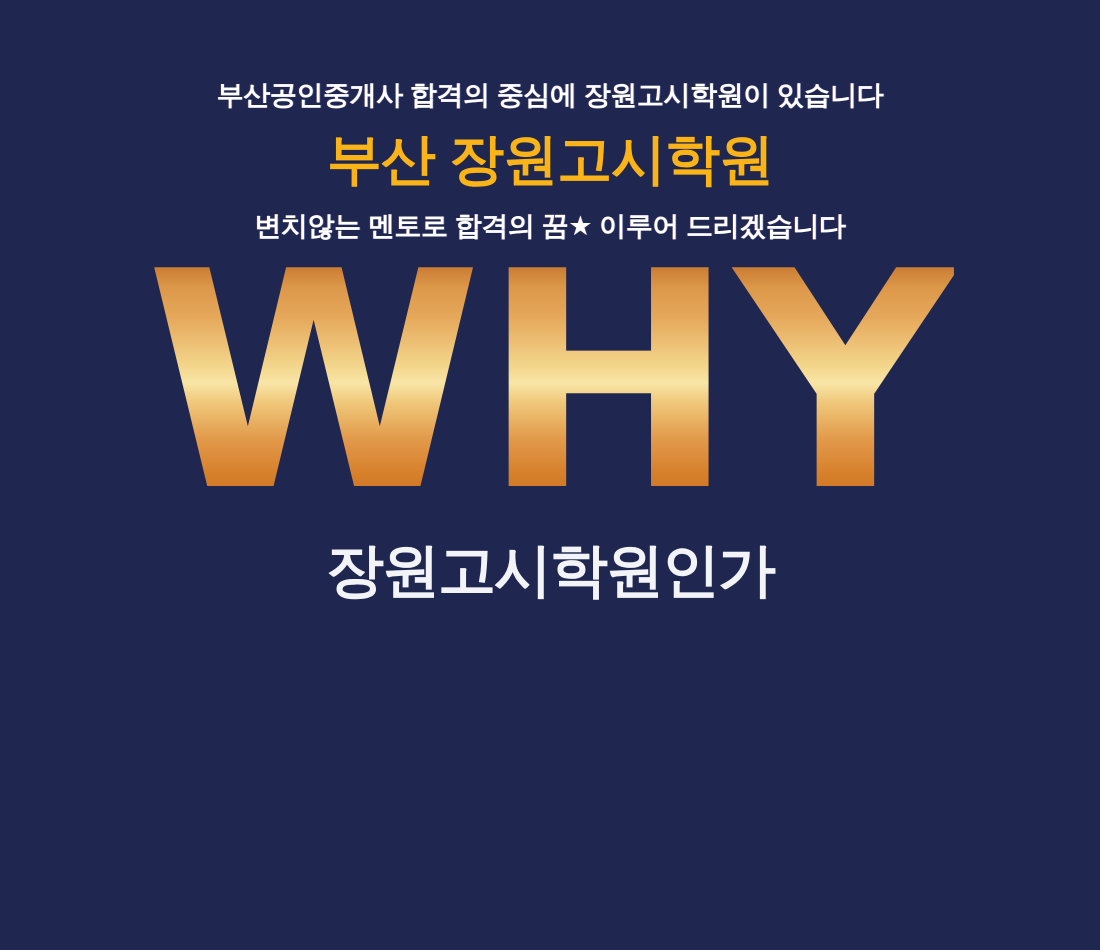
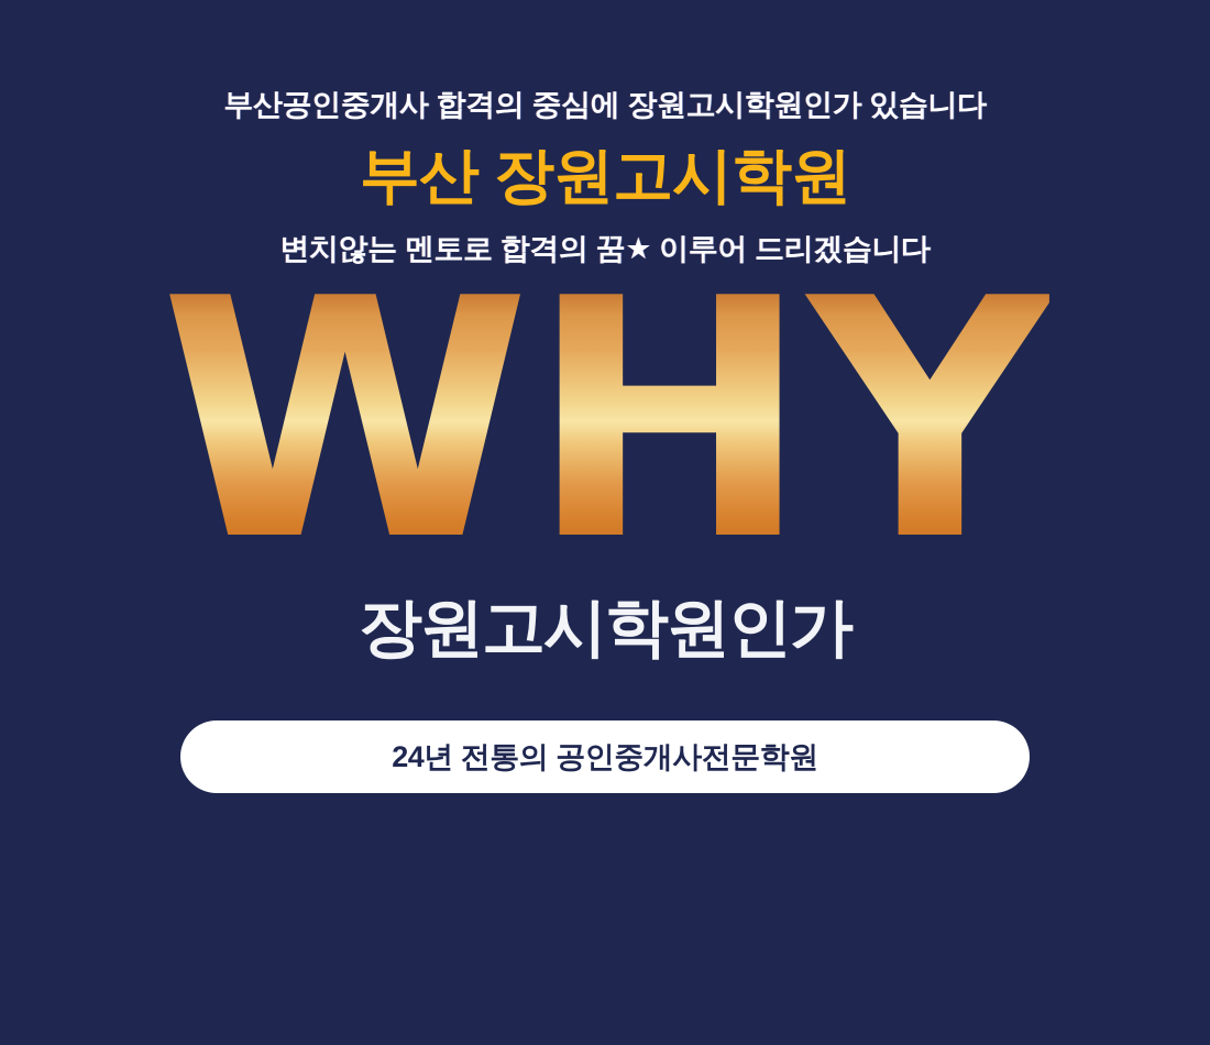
- 부산공인중개사 합격의 중심에 장원고시학원이 있습니다
+ 부산공인중개사 합격의 중심에 장원고시학원인가 있습니다
  부산 장원고시학원
  변치않는 멘토로 합격의 꿈★ 이루어 드리겠습니다
  WHY
  장원고시학원인가
+ 24년 전통의 공인중개사전문학원
